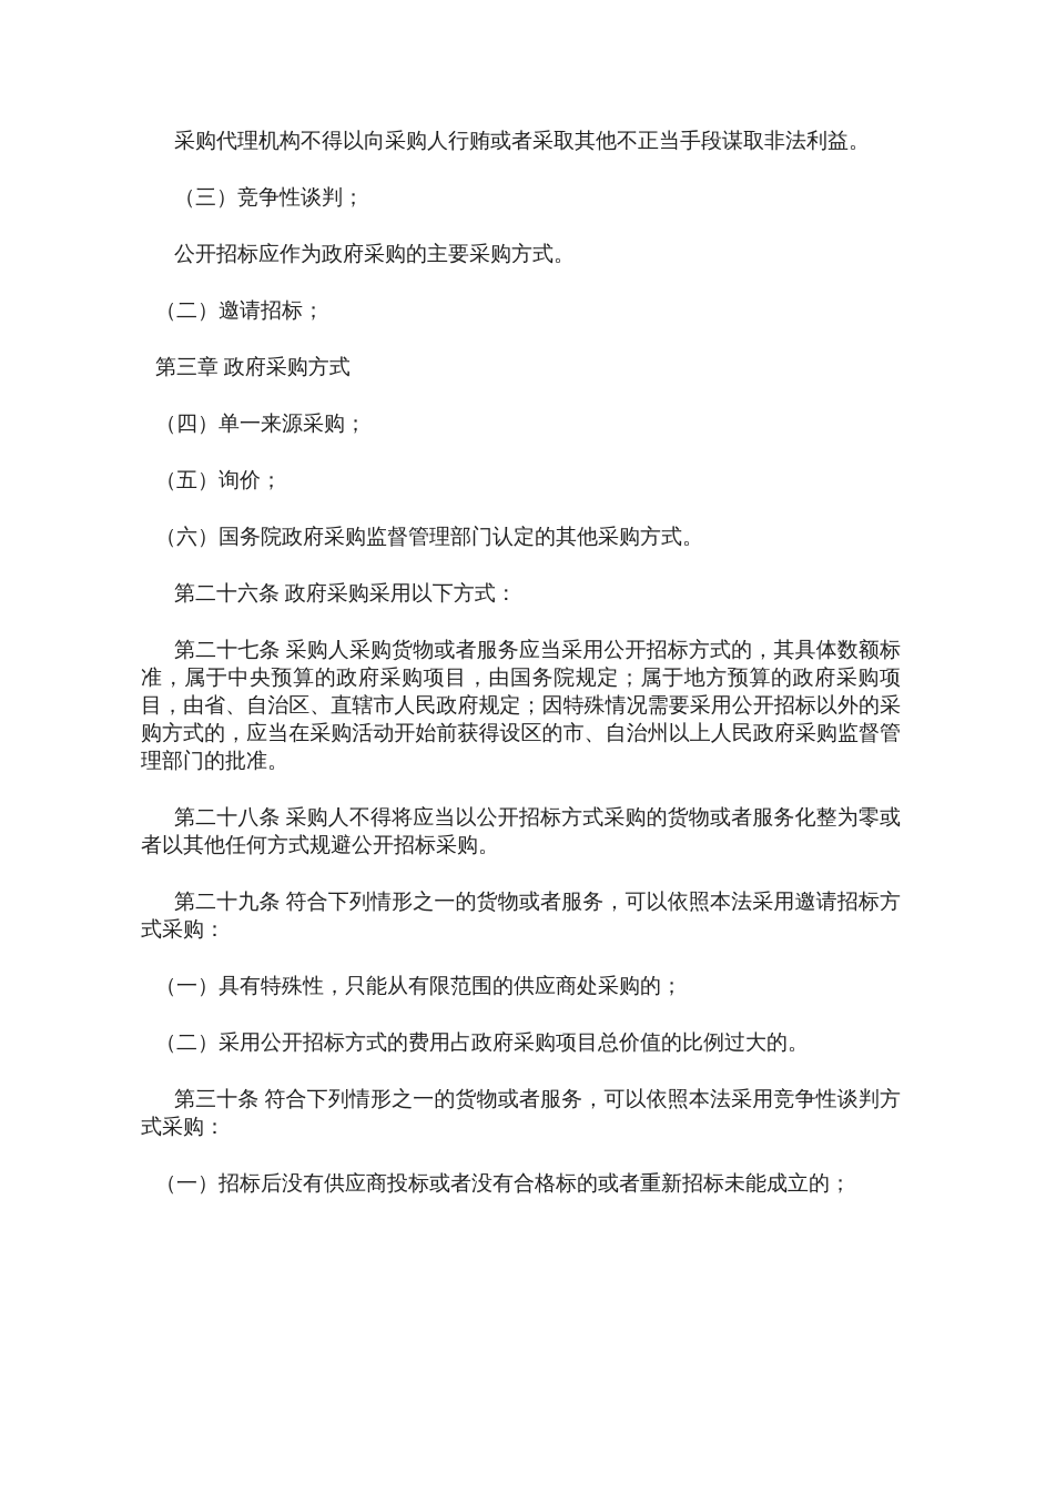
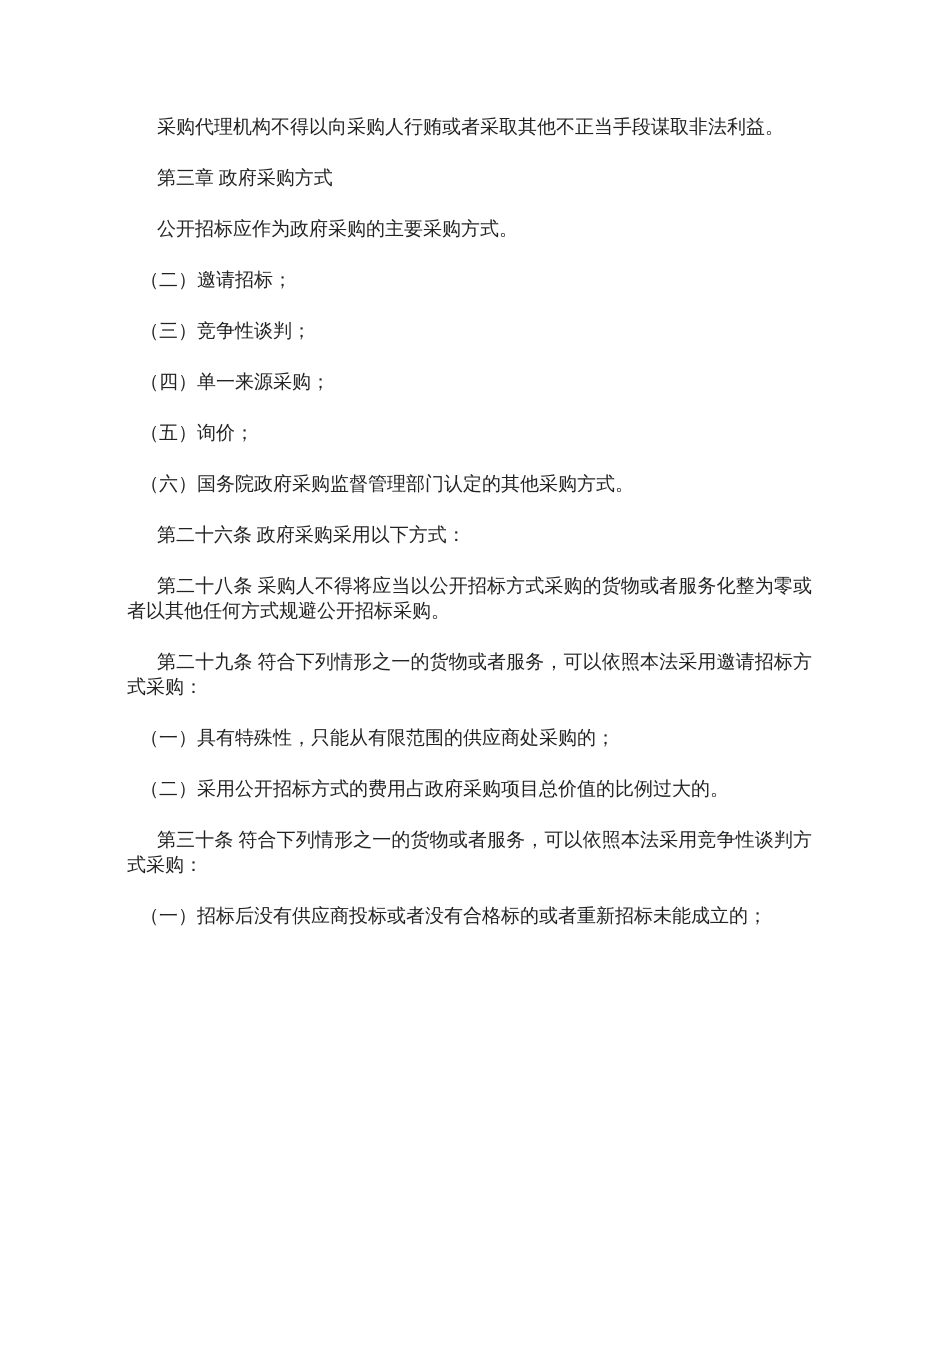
  采购代理机构不得以向采购人行贿或者采取其他不正当手段谋取非法利益。
- （三）竞争性谈判；
+ 第三章 政府采购方式
  公开招标应作为政府采购的主要采购方式。
  （二）邀请招标；
- 第三章 政府采购方式
+ （三）竞争性谈判；
  （四）单一来源采购；
  （五）询价；
  （六）国务院政府采购监督管理部门认定的其他采购方式。
  第二十六条 政府采购采用以下方式：
- 第二十七条 采购人采购货物或者服务应当采用公开招标方式的，其具体数额标准，属于中央预算的政府采购项目，由国务院规定；属于地方预算的政府采购项目，由省、自治区、直辖市人民政府规定；因特殊情况需要采用公开招标以外的采购方式的，应当在采购活动开始前获得设区的市、自治州以上人民政府采购监督管理部门的批准。
  第二十八条 采购人不得将应当以公开招标方式采购的货物或者服务化整为零或者以其他任何方式规避公开招标采购。
  第二十九条 符合下列情形之一的货物或者服务，可以依照本法采用邀请招标方式采购：
  （一）具有特殊性，只能从有限范围的供应商处采购的；
  （二）采用公开招标方式的费用占政府采购项目总价值的比例过大的。
  第三十条 符合下列情形之一的货物或者服务，可以依照本法采用竞争性谈判方式采购：
  （一）招标后没有供应商投标或者没有合格标的或者重新招标未能成立的；
